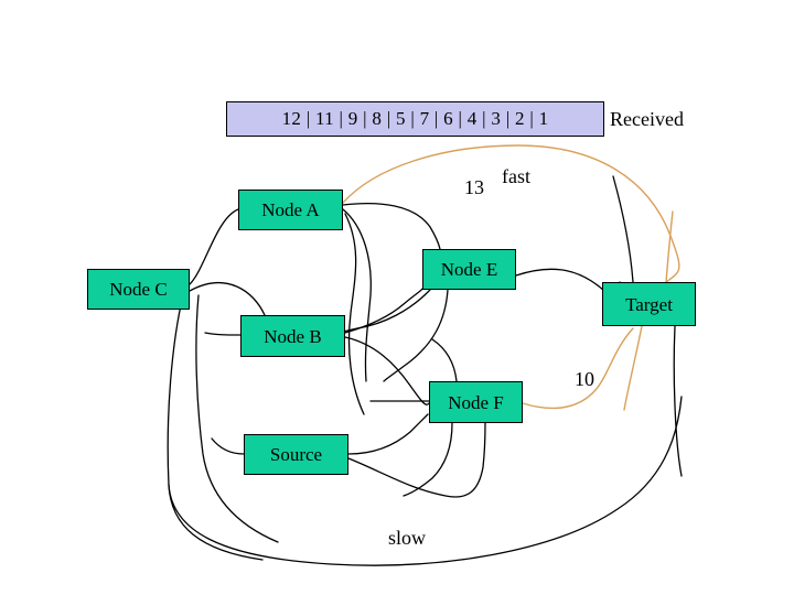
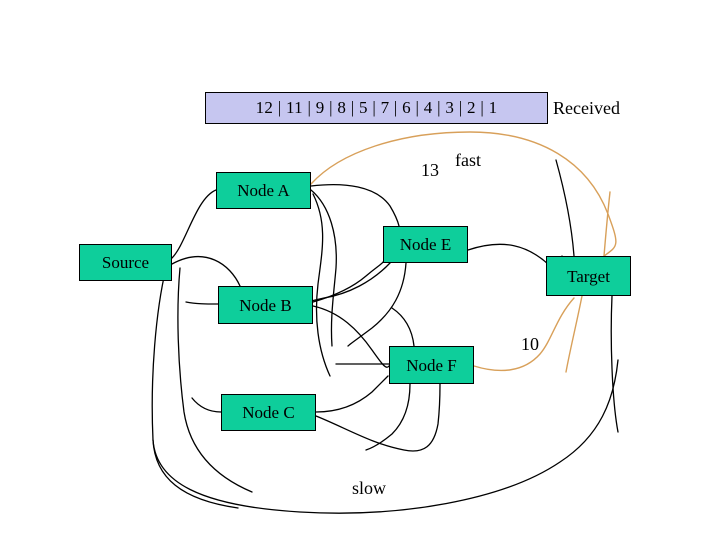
  12 | 11 | 9 | 8 | 5 | 7 | 6 | 4 | 3 | 2 | 1
  Received
  Node A
- Node C
+ Source
  Node E
  Target
  Node B
  Node F
- Source
+ Node C
  13
  fast
  10
  slow
